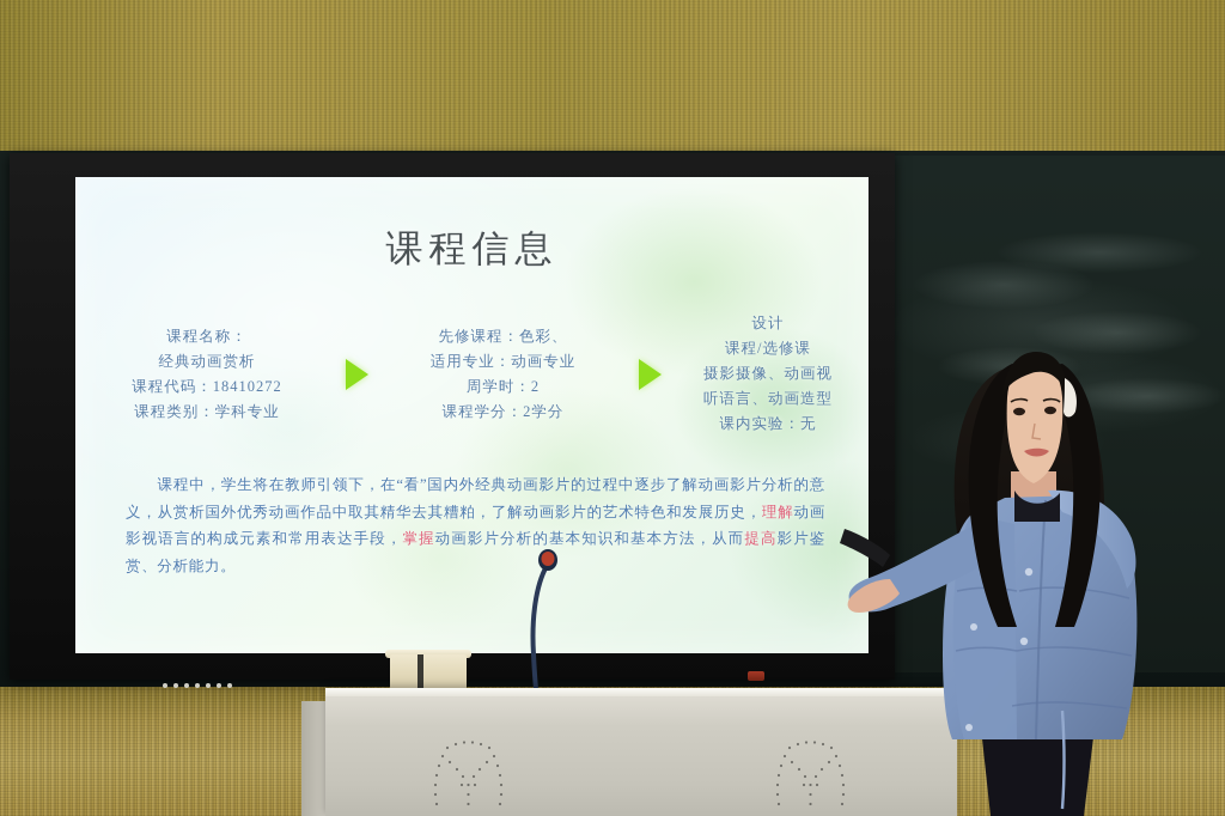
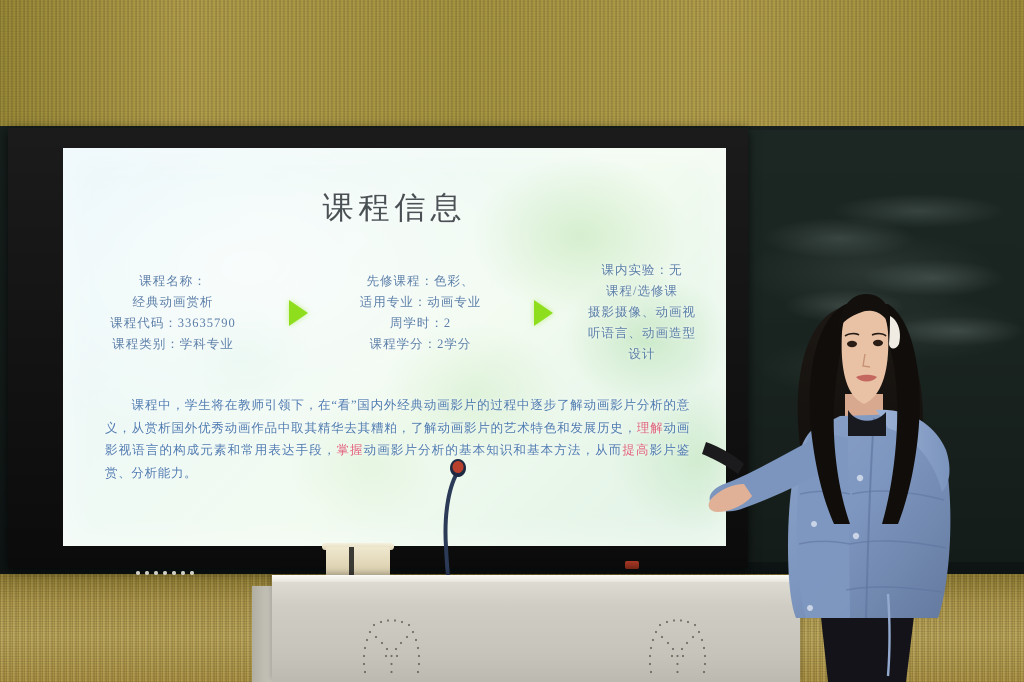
  课程信息
  课程名称：
  经典动画赏析
- 课程代码：18410272
+ 课程代码：33635790
  课程类别：学科专业
  先修课程：色彩、
  适用专业：动画专业
  周学时：2
  课程学分：2学分
- 设计
+ 课内实验：无
  课程/选修课
  摄影摄像、动画视
  听语言、动画造型
- 课内实验：无
+ 设计
  课程中，学生将在教师引领下，在“看”国内外经典动画影片的过程中逐步了解动画影片分析的意义，从赏析国外优秀动画作品中取其精华去其糟粕，了解动画影片的艺术特色和发展历史，理解动画影视语言的构成元素和常用表达手段，掌握动画影片分析的基本知识和基本方法，从而提高影片鉴赏、分析能力。
